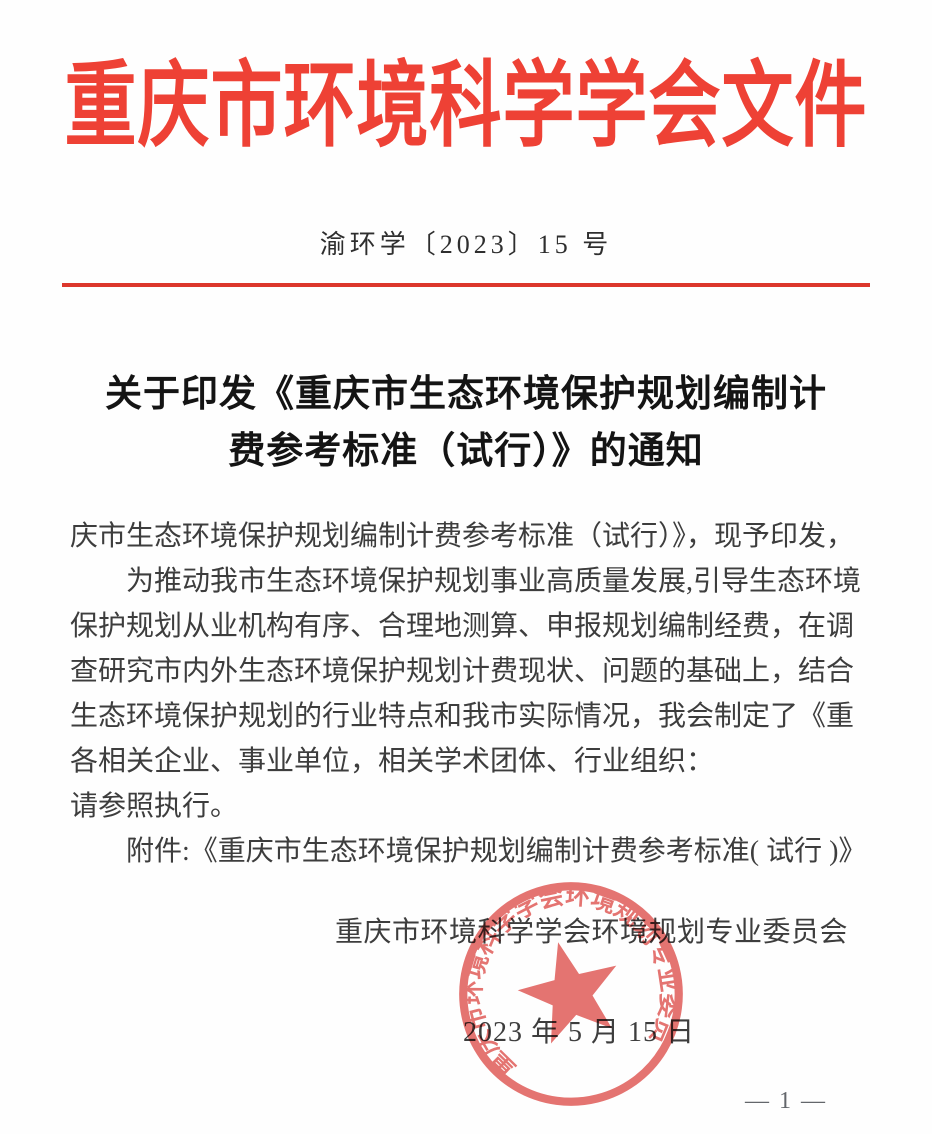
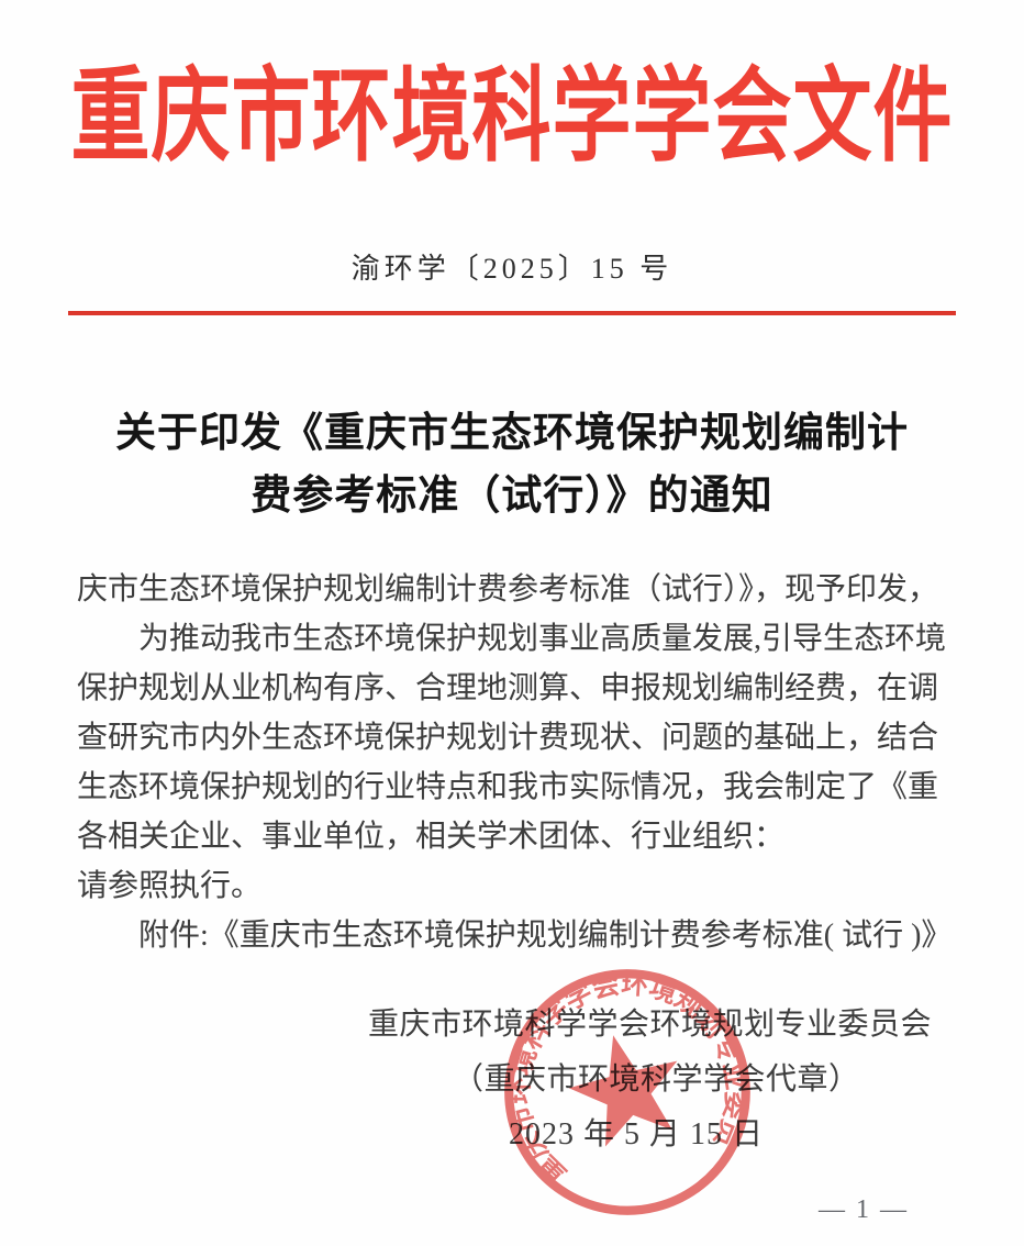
  重庆市环境科学学会文件
- 渝环学〔2023〕15 号
+ 渝环学〔2025〕15 号
  关于印发《重庆市生态环境保护规划编制计
  费参考标准（试行）》的通知
  庆市生态环境保护规划编制计费参考标准（试行）》，现予印发，
  为推动我市生态环境保护规划事业高质量发展,引导生态环境
  保护规划从业机构有序、合理地测算、申报规划编制经费，在调
  查研究市内外生态环境保护规划计费现状、问题的基础上，结合
  生态环境保护规划的行业特点和我市实际情况，我会制定了《重
  各相关企业、事业单位，相关学术团体、行业组织：
  请参照执行。
  附件:《重庆市生态环境保护规划编制计费参考标准( 试行 )》
  重庆市环境科学学会环境规划专业委员会
+ （重庆市环境科学学会代章）
  2023 年 5 月 15 日
  — 1 —
